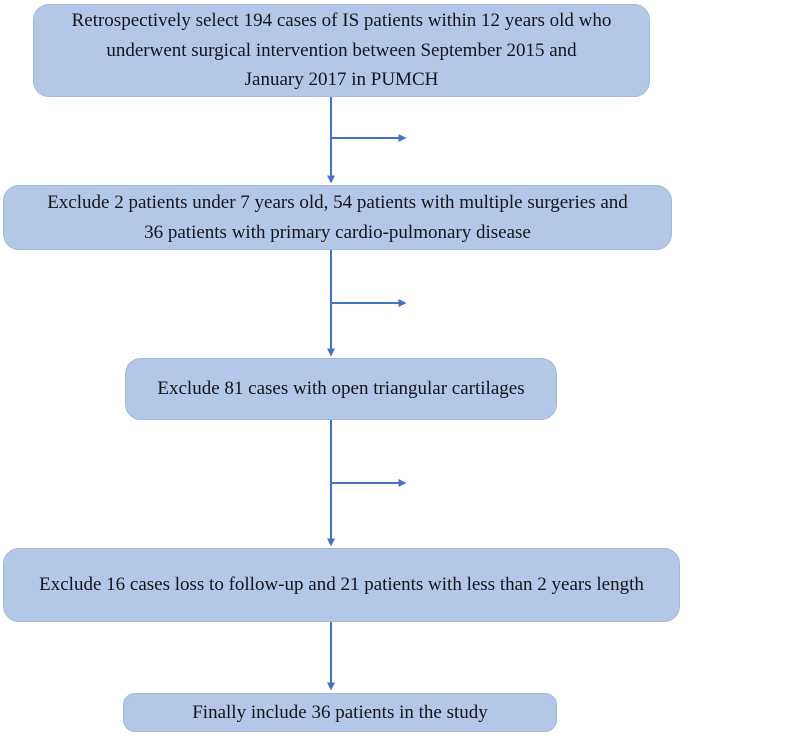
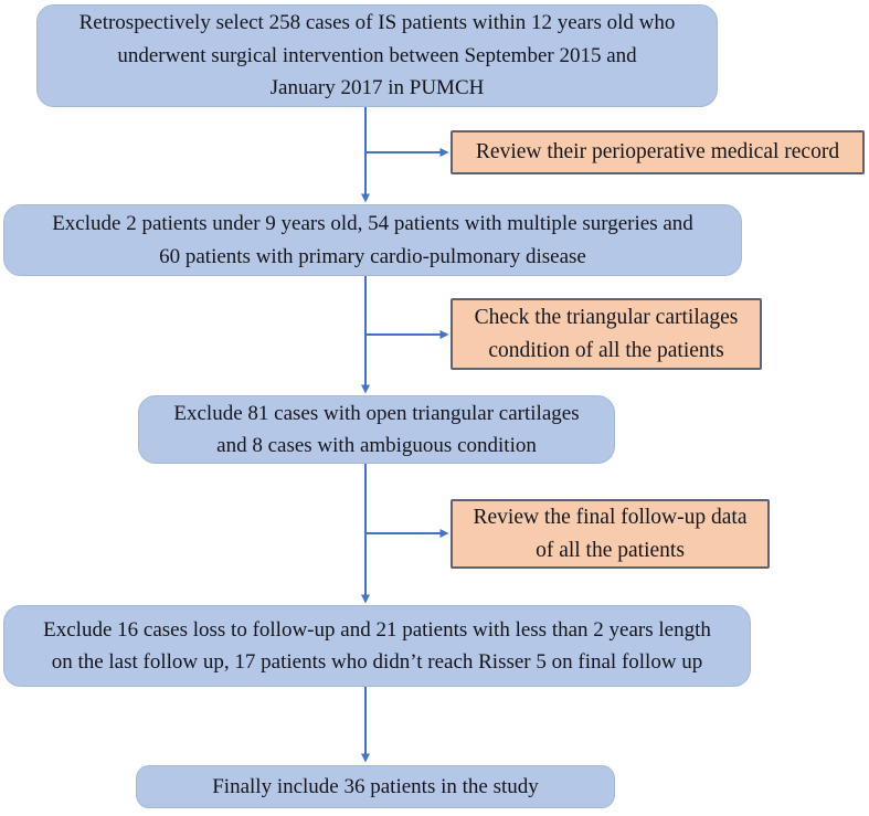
- Retrospectively select 194 cases of IS patients within 12 years old who
+ Retrospectively select 258 cases of IS patients within 12 years old who
  underwent surgical intervention between September 2015 and
  January 2017 in PUMCH
+ Review their perioperative medical record
- Exclude 2 patients under 7 years old, 54 patients with multiple surgeries and
+ Exclude 2 patients under 9 years old, 54 patients with multiple surgeries and
- 36 patients with primary cardio-pulmonary disease
+ 60 patients with primary cardio-pulmonary disease
+ Check the triangular cartilages
+ condition of all the patients
  Exclude 81 cases with open triangular cartilages
+ and 8 cases with ambiguous condition
+ Review the final follow-up data
+ of all the patients
  Exclude 16 cases loss to follow-up and 21 patients with less than 2 years length
+ on the last follow up, 17 patients who didn’t reach Risser 5 on final follow up
  Finally include 36 patients in the study
